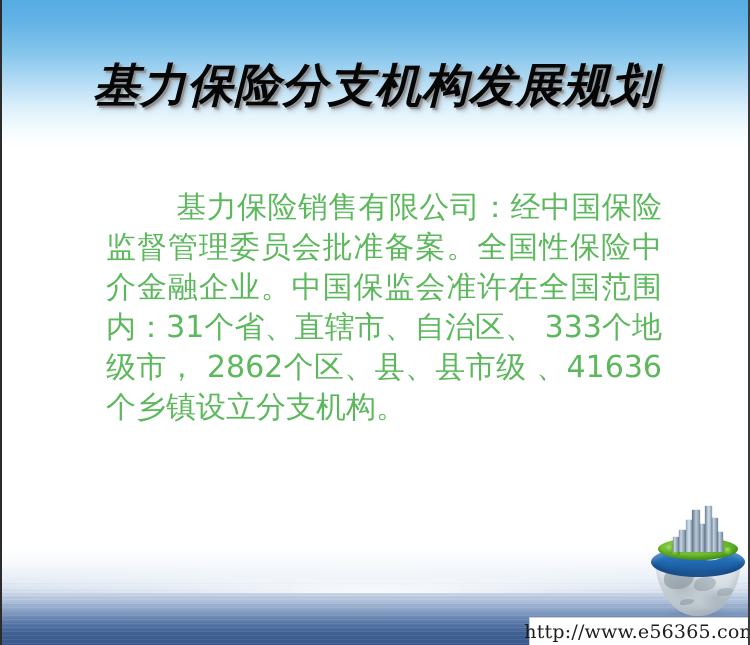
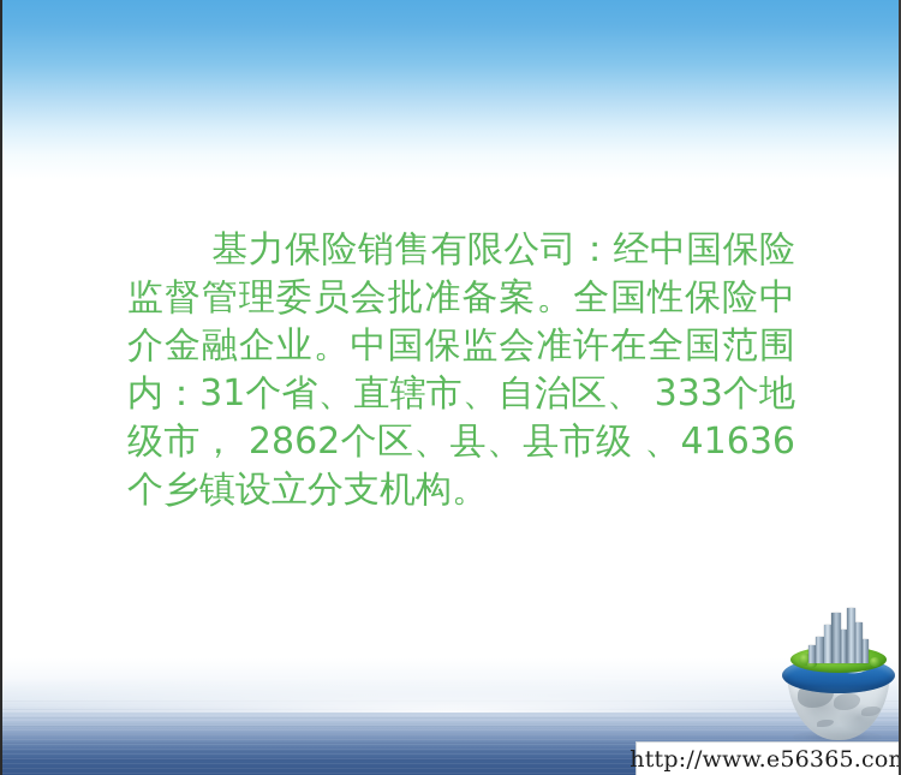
- 基力保险分支机构发展规划
  基力保险销售有限公司：经中国保险监督管理委员会批准备案。全国性保险中介金融企业。中国保监会准许在全国范围内：31个省、直辖市、自治区、 333个地级市， 2862个区、县、县市级 、41636个乡镇设立分支机构。
  http://www.e56365.co
